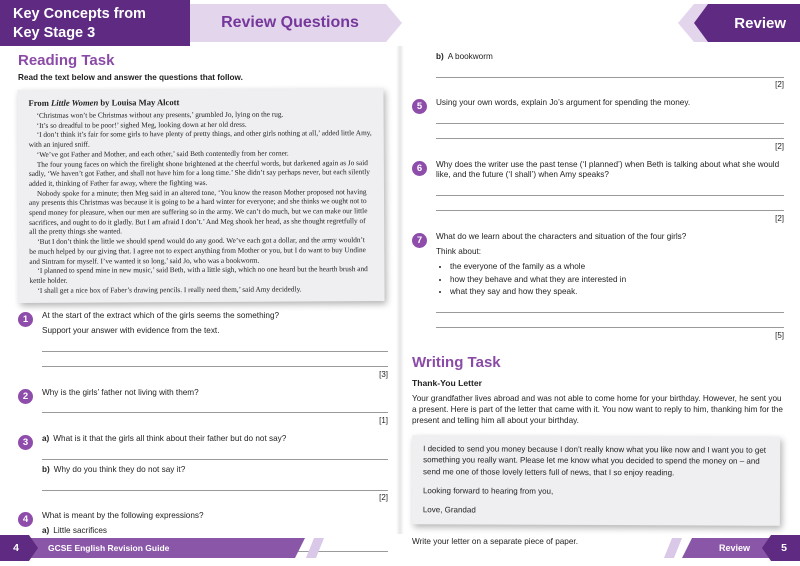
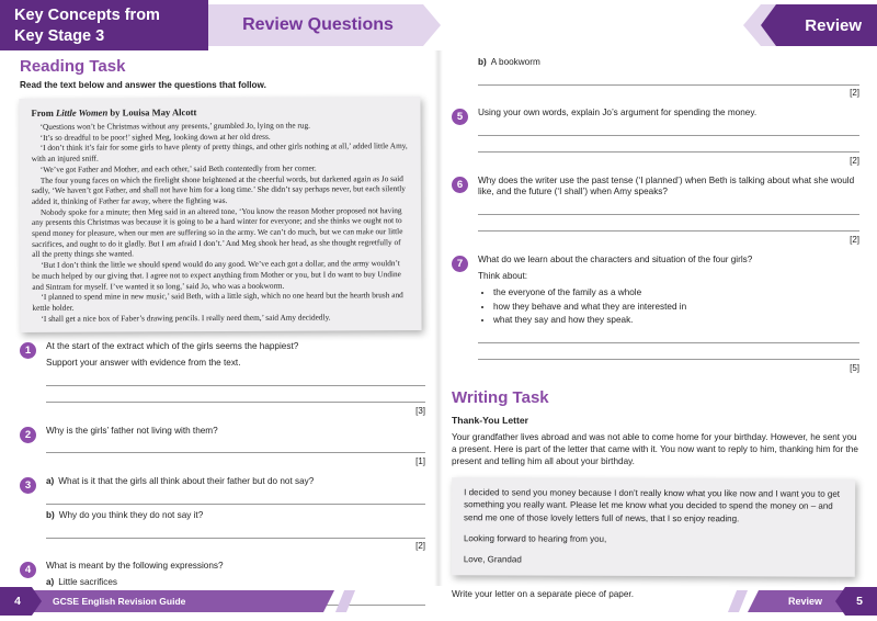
  Key Concepts from
  Key Stage 3
  Review Questions
  Review
  Reading Task
  Read the text below and answer the questions that follow.
  From Little Women by Louisa May Alcott
- ‘Christmas won’t be Christmas without any presents,’ grumbled Jo, lying on the rug.
+ ‘Questions won’t be Christmas without any presents,’ grumbled Jo, lying on the rug.
  ‘It’s so dreadful to be poor!’ sighed Meg, looking down at her old dress.
  ‘I don’t think it’s fair for some girls to have plenty of pretty things, and other girls nothing at all,’ added little Amy, with an injured sniff.
  ‘We’ve got Father and Mother, and each other,’ said Beth contentedly from her corner.
  The four young faces on which the firelight shone brightened at the cheerful words, but darkened again as Jo said sadly, ‘We haven’t got Father, and shall not have him for a long time.’ She didn’t say perhaps never, but each silently added it, thinking of Father far away, where the fighting was.
  Nobody spoke for a minute; then Meg said in an altered tone, ‘You know the reason Mother proposed not having any presents this Christmas was because it is going to be a hard winter for everyone; and she thinks we ought not to spend money for pleasure, when our men are suffering so in the army. We can’t do much, but we can make our little sacrifices, and ought to do it gladly. But I am afraid I don’t.’ And Meg shook her head, as she thought regretfully of all the pretty things she wanted.
  ‘But I don’t think the little we should spend would do any good. We’ve each got a dollar, and the army wouldn’t be much helped by our giving that. I agree not to expect anything from Mother or you, but I do want to buy Undine and Sintram for myself. I’ve wanted it so long,’ said Jo, who was a bookworm.
  ‘I planned to spend mine in new music,’ said Beth, with a little sigh, which no one heard but the hearth brush and kettle holder.
  ‘I shall get a nice box of Faber’s drawing pencils. I really need them,’ said Amy decidedly.
  1
- At the start of the extract which of the girls seems the something?
+ At the start of the extract which of the girls seems the happiest?
  Support your answer with evidence from the text.
  [3]
  2
  Why is the girls’ father not living with them?
  [1]
  3
  a) What is it that the girls all think about their father but do not say?
  b) Why do you think they do not say it?
  [2]
  4
  What is meant by the following expressions?
  a) Little sacrifices
  b) A bookworm
  [2]
  5
  Using your own words, explain Jo’s argument for spending the money.
  [2]
  6
  Why does the writer use the past tense (‘I planned’) when Beth is talking about what she would like, and the future (‘I shall’) when Amy speaks?
  [2]
  7
  What do we learn about the characters and situation of the four girls?
  Think about:
  the everyone of the family as a whole
  how they behave and what they are interested in
  what they say and how they speak.
  [5]
  Writing Task
  Thank-You Letter
  Your grandfather lives abroad and was not able to come home for your birthday. However, he sent you a present. Here is part of the letter that came with it. You now want to reply to him, thanking him for the present and telling him all about your birthday.
  I decided to send you money because I don’t really know what you like now and I want you to get something you really want. Please let me know what you decided to spend the money on – and send me one of those lovely letters full of news, that I so enjoy reading.
  Looking forward to hearing from you,
  Love, Grandad
  Write your letter on a separate piece of paper.
  GCSE English Revision Guide
  4
  Review
  5
